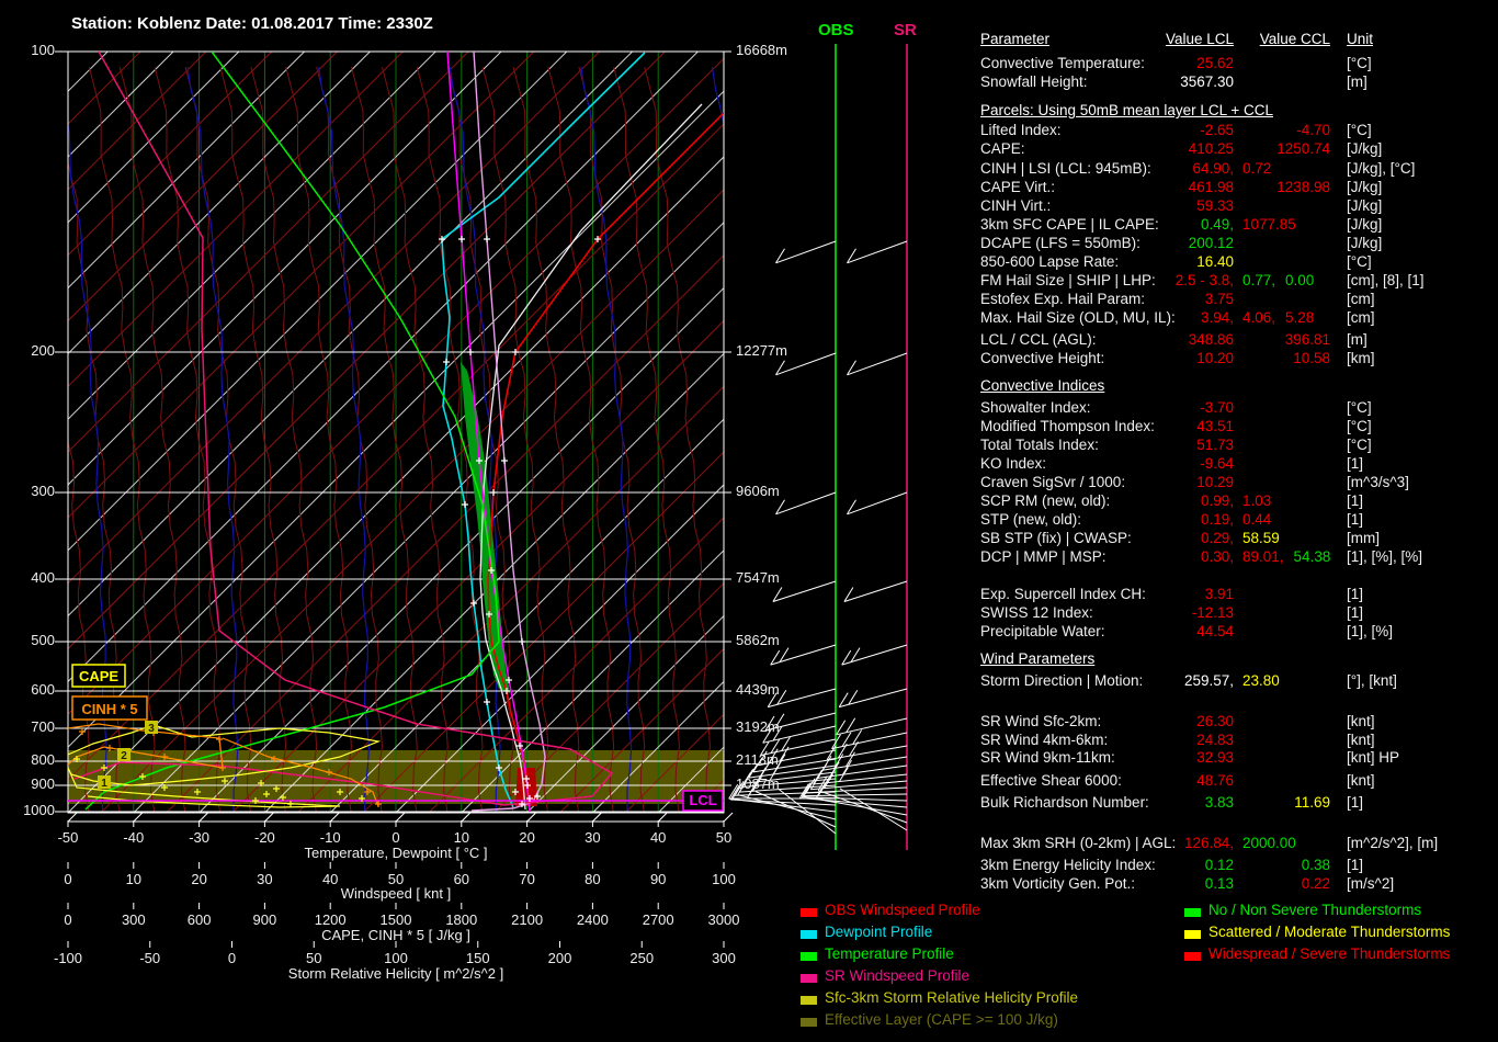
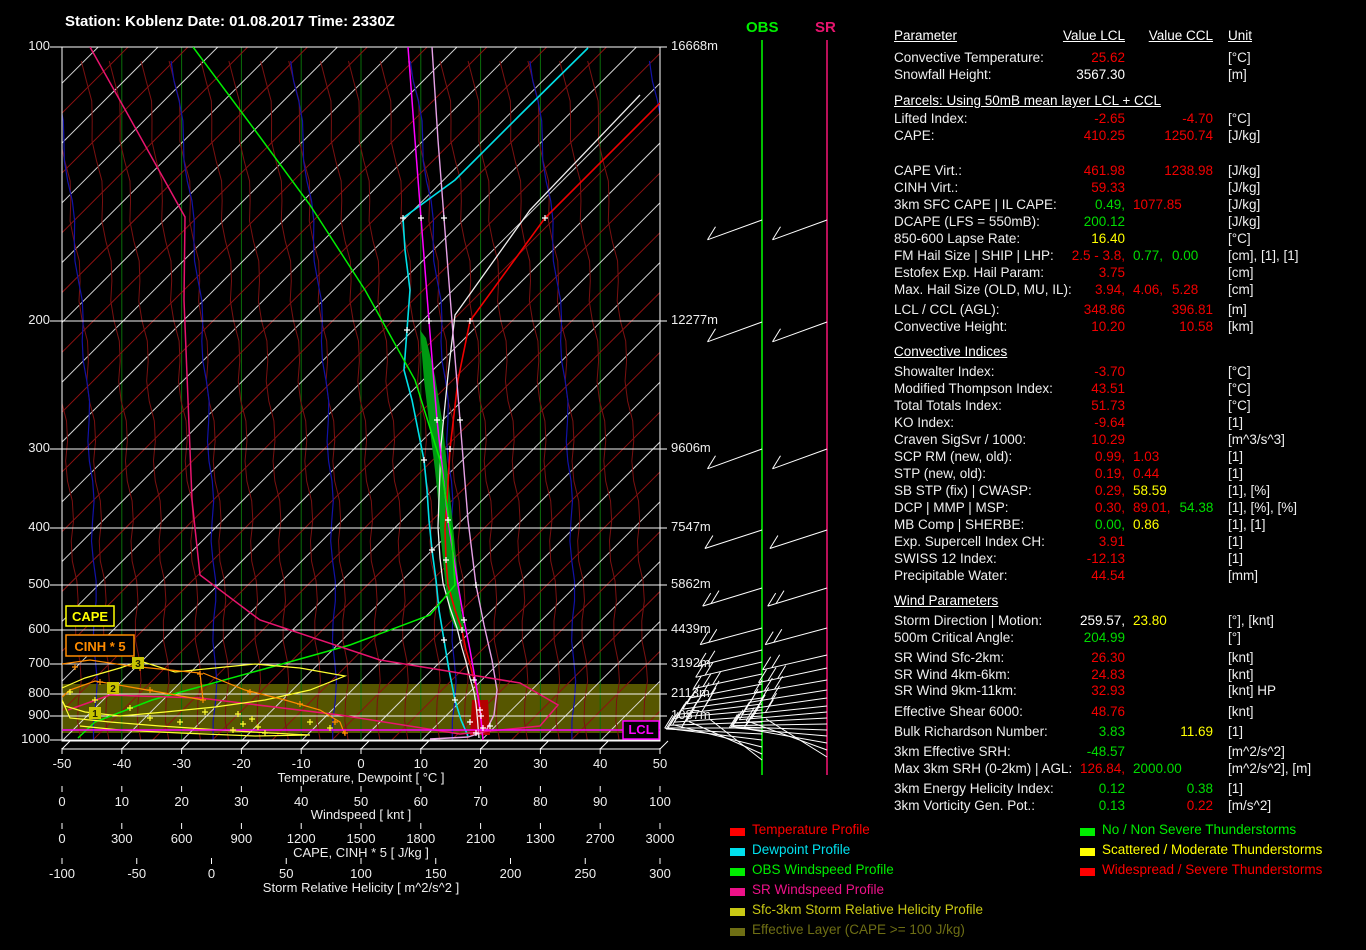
  Station: Koblenz Date: 01.08.2017 Time: 2330Z
  OBS
  SR
  1
  2
  3
  CAPE
  CINH * 5
  LCL
  100
  200
  300
  400
  500
  600
  700
  800
  900
  1000
  16668m
  12277m
  9606m
  7547m
  5862m
  4439m
  3192m
  2113m
  1087m
  -50
  -40
  -30
  -20
  -10
  0
  10
  20
  30
  40
  50
  0
  10
  20
  30
  40
  50
  60
  70
  80
  90
  100
  0
  300
  600
  900
  1200
  1500
  1800
  2100
- 2400
+ 1300
  2700
  3000
  -100
  -50
  0
  50
  100
  150
  200
  250
  300
  Temperature, Dewpoint [ °C ]
  Windspeed [ knt ]
  CAPE, CINH * 5 [ J/kg ]
  Storm Relative Helicity [ m^2/s^2 ]
  Parameter
  Value LCL
  Value CCL
  Unit
  Convective Temperature:
  25.62
  [°C]
  Snowfall Height:
  3567.30
  [m]
  Parcels: Using 50mB mean layer LCL + CCL
  Lifted Index:
  -2.65
  -4.70
  [°C]
  CAPE:
  410.25
  1250.74
  [J/kg]
- CINH | LSI (LCL: 945mB):
- 64.90,
- 0.72
- [J/kg], [°C]
  CAPE Virt.:
  461.98
  1238.98
  [J/kg]
  CINH Virt.:
  59.33
  [J/kg]
  3km SFC CAPE | IL CAPE:
  0.49,
  1077.85
  [J/kg]
  DCAPE (LFS = 550mB):
  200.12
  [J/kg]
  850-600 Lapse Rate:
  16.40
  [°C]
  FM Hail Size | SHIP | LHP:
  2.5 - 3.8,
  0.77,
  0.00
- [cm], [8], [1]
+ [cm], [1], [1]
  Estofex Exp. Hail Param:
  3.75
  [cm]
  Max. Hail Size (OLD, MU, IL):
  3.94,
  4.06,
  5.28
  [cm]
  LCL / CCL (AGL):
  348.86
  396.81
  [m]
  Convective Height:
  10.20
  10.58
  [km]
  Convective Indices
  Showalter Index:
  -3.70
  [°C]
  Modified Thompson Index:
  43.51
  [°C]
  Total Totals Index:
  51.73
  [°C]
  KO Index:
  -9.64
  [1]
  Craven SigSvr / 1000:
  10.29
  [m^3/s^3]
  SCP RM (new, old):
  0.99,
  1.03
  [1]
  STP (new, old):
  0.19,
  0.44
  [1]
  SB STP (fix) | CWASP:
  0.29,
  58.59
- [mm]
+ [1], [%]
  DCP | MMP | MSP:
  0.30,
  89.01,
  54.38
  [1], [%], [%]
+ MB Comp | SHERBE:
+ 0.00,
+ 0.86
+ [1], [1]
  Exp. Supercell Index CH:
  3.91
  [1]
  SWISS 12 Index:
  -12.13
  [1]
  Precipitable Water:
  44.54
- [1], [%]
+ [mm]
  Wind Parameters
  Storm Direction | Motion:
  259.57,
  23.80
  [°], [knt]
+ 500m Critical Angle:
+ 204.99
+ [°]
  SR Wind Sfc-2km:
  26.30
  [knt]
  SR Wind 4km-6km:
  24.83
  [knt]
  SR Wind 9km-11km:
  32.93
  [knt] HP
  Effective Shear 6000:
  48.76
  [knt]
  Bulk Richardson Number:
  3.83
  11.69
  [1]
+ 3km Effective SRH:
+ -48.57
+ [m^2/s^2]
  Max 3km SRH (0-2km) | AGL:
  126.84,
  2000.00
  [m^2/s^2], [m]
  3km Energy Helicity Index:
  0.12
  0.38
  [1]
  3km Vorticity Gen. Pot.:
  0.13
  0.22
  [m/s^2]
- OBS Windspeed Profile
+ Temperature Profile
  Dewpoint Profile
- Temperature Profile
+ OBS Windspeed Profile
  SR Windspeed Profile
  Sfc-3km Storm Relative Helicity Profile
  Effective Layer (CAPE >= 100 J/kg)
  No / Non Severe Thunderstorms
  Scattered / Moderate Thunderstorms
  Widespread / Severe Thunderstorms
